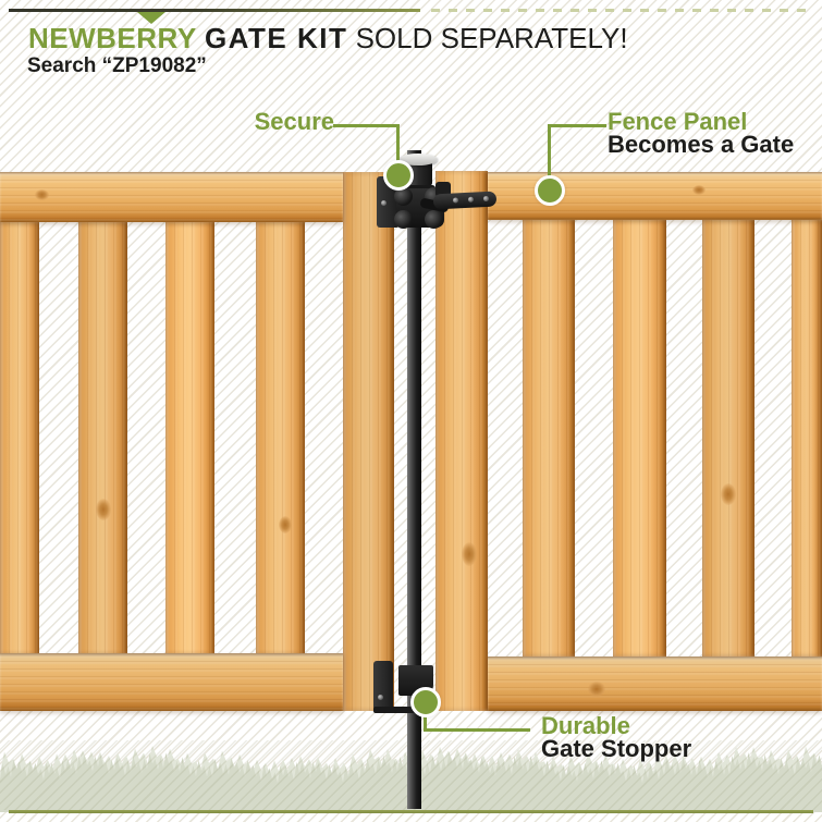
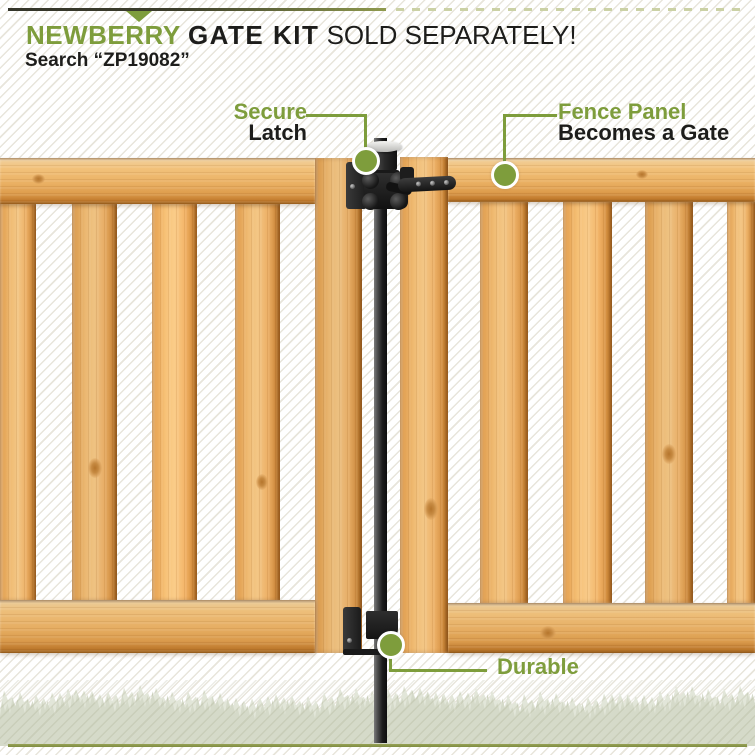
  NEWBERRY GATE KIT SOLD SEPARATELY!
  Search “ZP19082”
  Secure
+ Latch
  Fence Panel
  Becomes a Gate
  Durable
- Gate Stopper
